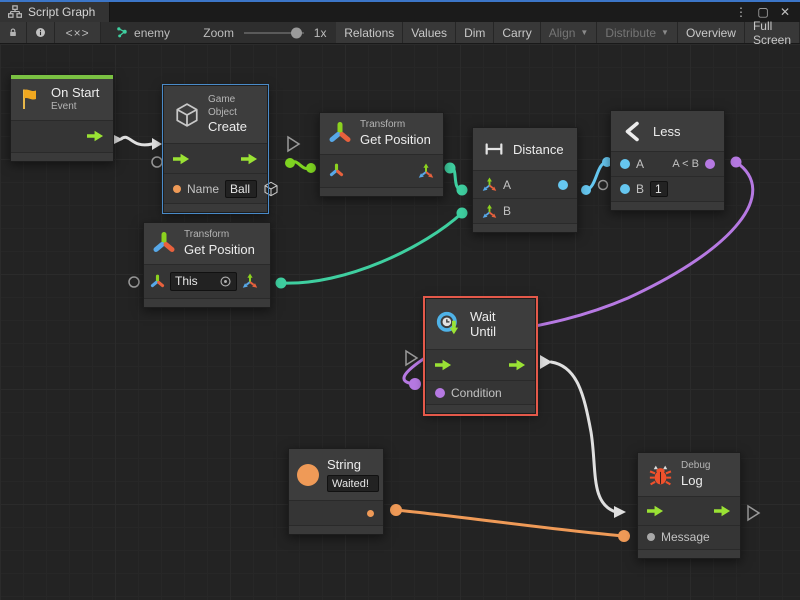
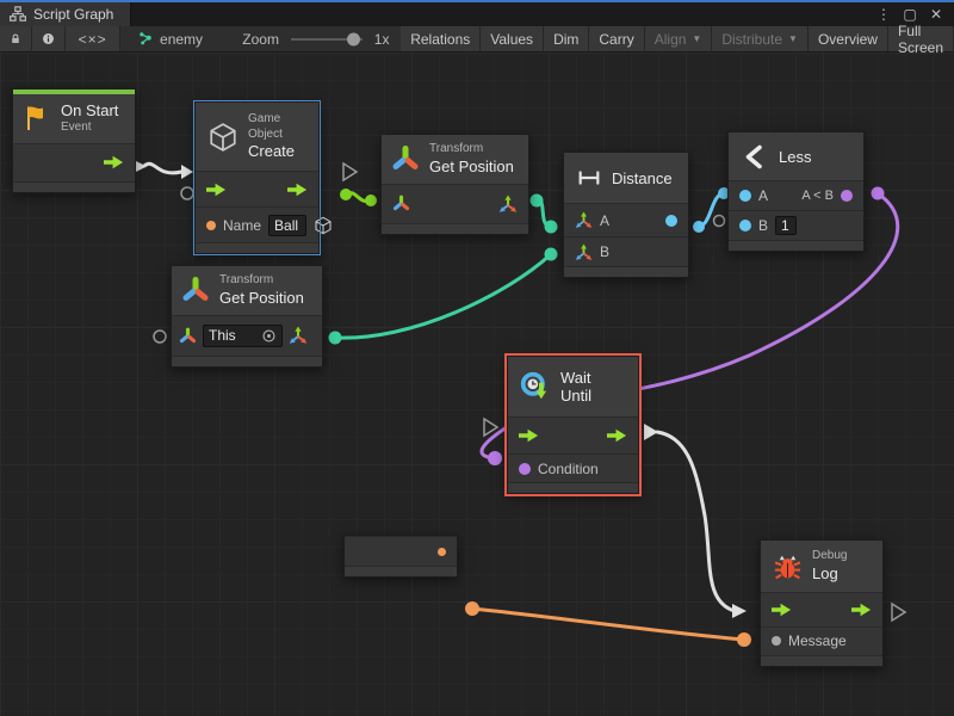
  Script Graph
  ⋮
  ▢
  ✕
  <×>
  enemy
  Zoom
  1x
  Relations
  Values
  Dim
  Carry
  Align
  ▼
  Distribute
  ▼
  Overview
  Full Screen
  On Start
  Event
  Game Object
  Create
  Name
  Ball
  Transform
  Get Position
  Distance
  A
  B
  Less
  A
  A < B
  B
  1
  Transform
  Get Position
  This
  Wait Until
  Condition
- String
- Waited!
  Debug
  Log
  Message
